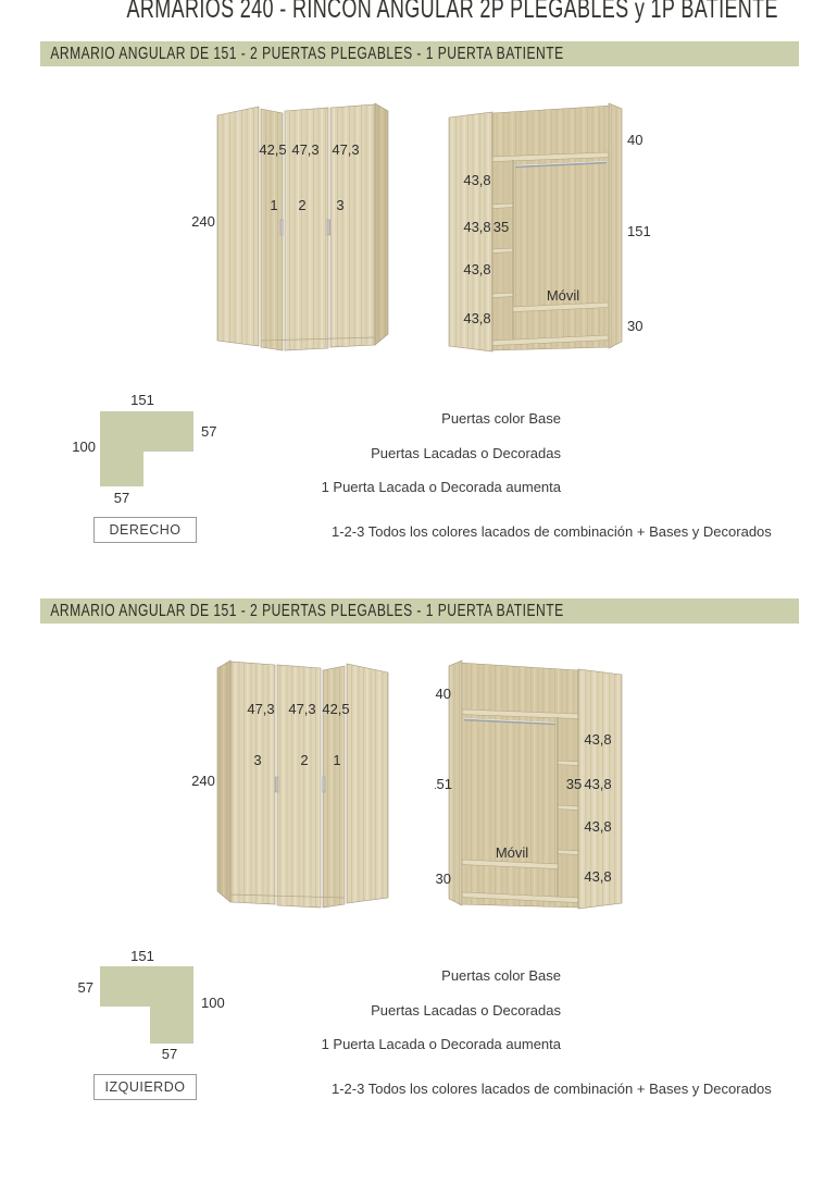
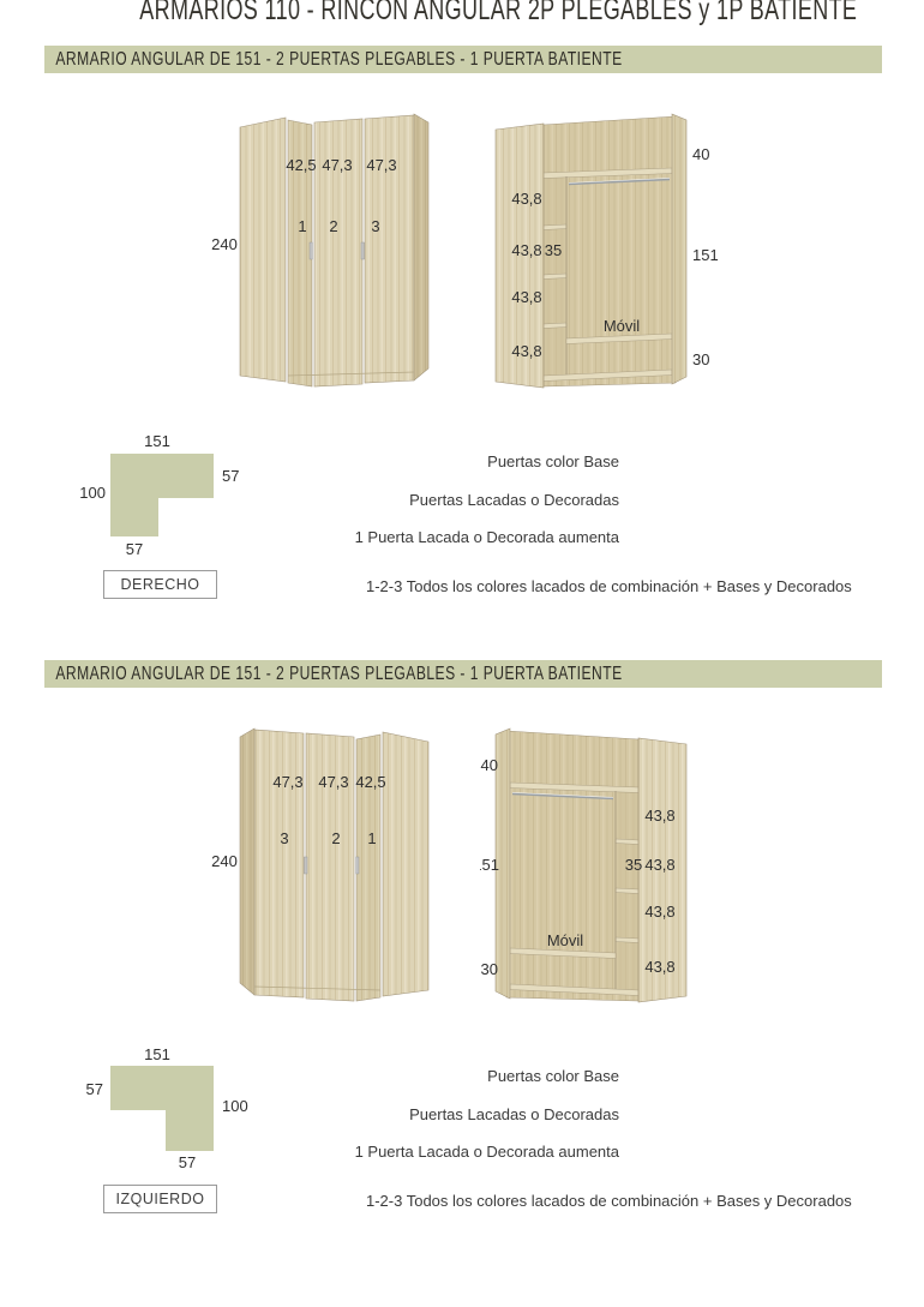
- ARMARIOS 240 - RINCON ANGULAR 2P PLEGABLES y 1P BATIENTE
+ ARMARIOS 110 - RINCON ANGULAR 2P PLEGABLES y 1P BATIENTE
  ARMARIO ANGULAR DE 151 - 2 PUERTAS PLEGABLES - 1 PUERTA BATIENTE
  240
  42,5
  47,3
  47,3
  1
  2
  3
  43,8
  43,8
  43,8
  43,8
  35
  40
  151
  30
  Móvil
  151
  57
  100
  57
  DERECHO
  Puertas color Base
  Puertas Lacadas o Decoradas
  1 Puerta Lacada o Decorada aumenta
  1-2-3 Todos los colores lacados de combinación + Bases y Decorados
  ARMARIO ANGULAR DE 151 - 2 PUERTAS PLEGABLES - 1 PUERTA BATIENTE
  240
  47,3
  47,3
  42,5
  3
  2
  1
  43,8
  43,8
  43,8
  43,8
  35
  40
  30
  Móvil
  151
  57
  100
  57
  IZQUIERDO
  Puertas color Base
  Puertas Lacadas o Decoradas
  1 Puerta Lacada o Decorada aumenta
  1-2-3 Todos los colores lacados de combinación + Bases y Decorados
